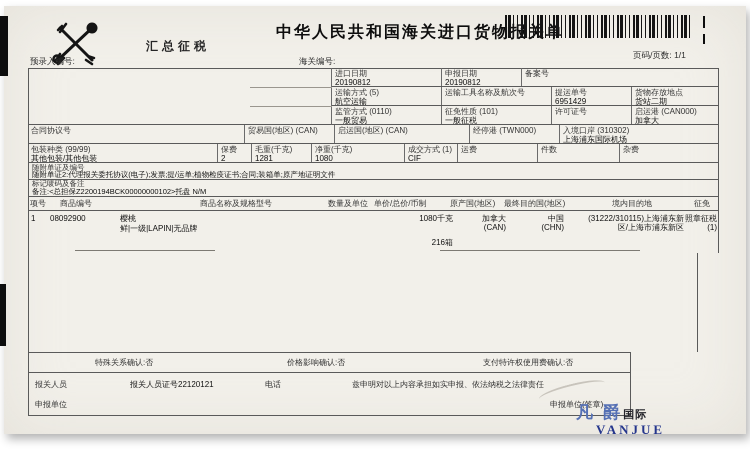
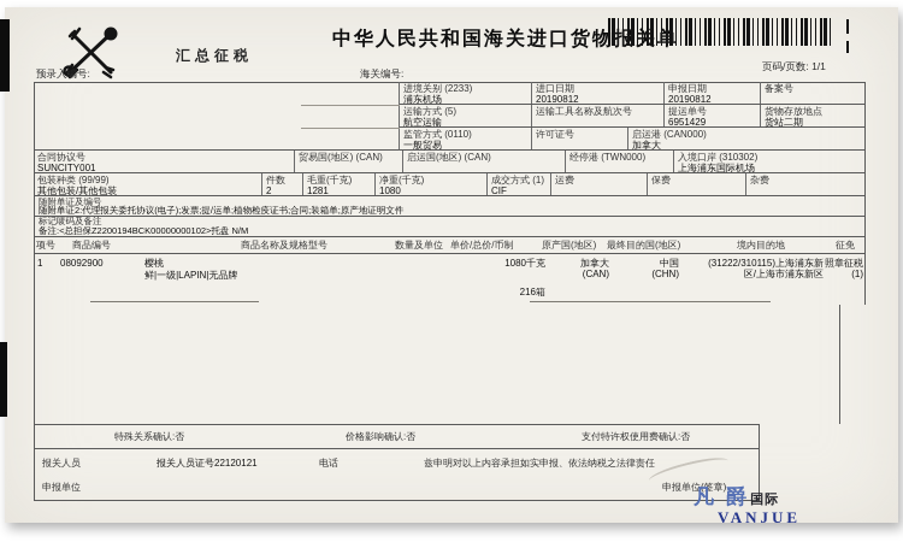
  汇总征税
  中华人民共和国海关进口货物
  预录入编号:
  海关编号:
  页码/页数: 1/1
+ 进境关别 (2233)
+ 浦东机场
  进口日期
  20190812
  申报日期
  20190812
  备案号
  运输方式 (5)
  航空运输
  运输工具名称及航次号
  提运单号
  6951429
  货物存放地点
  货站二期
  监管方式 (0110)
  一般贸易
- 征免性质 (101)
- 一般征税
  许可证号
  启运港 (CAN000)
  加拿大
  合同协议号
+ SUNCITY001
  贸易国(地区) (CAN)
  启运国(地区) (CAN)
  经停港 (TWN000)
  入境口岸 (310302)
  上海浦东国际机场
  包装种类 (99/99)
  其他包装/其他包装
- 保费
+ 件数
  2
  毛重(千克)
  1281
  净重(千克)
  1080
  成交方式 (1)
  CIF
  运费
- 件数
+ 保费
  杂费
  随附单证及编号
  随附单证2:代理报关委托协议(电子);发票;提/运单;植物检疫证书;合同;装箱单;原产地证明文件
  标记唛码及备注
  备注:<总担保Z2200194BCK00000000102>托盘 N/M
  项号
  商品编号
  商品名称及规格型号
  数量及单位
  单价/总价/币制
  原产国(地区)
  最终目的国(地区)
  境内目的地
  征免
  1
  08092900
  樱桃
  鲜|一级|LAPIN|无品牌
  1080千克
  216箱
  加拿大
  (CAN)
  中国
  (CHN)
  (31222/310115)上海浦东新
  区/上海市浦东新区
  照章征税
  (1)
  特殊关系确认:否
  价格影响确认:否
  支付特许权使用费确认:否
  报关人员
  报关人员证号22120121
  电话
  兹申明对以上内容承担如实申报、依法纳税之法律责任
  申报单位
  申报单位(签章)
  凡 爵国际
  VANJUE
